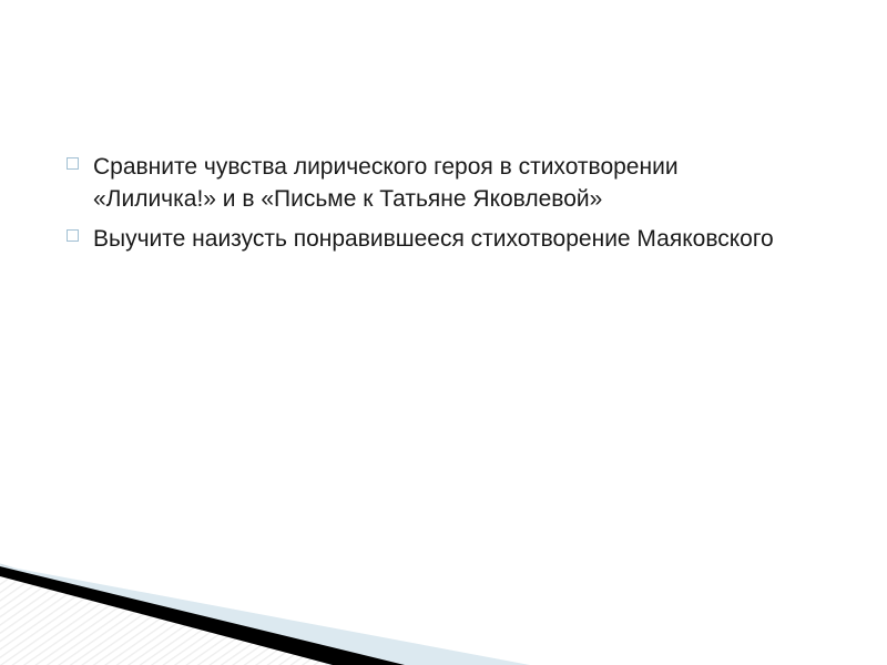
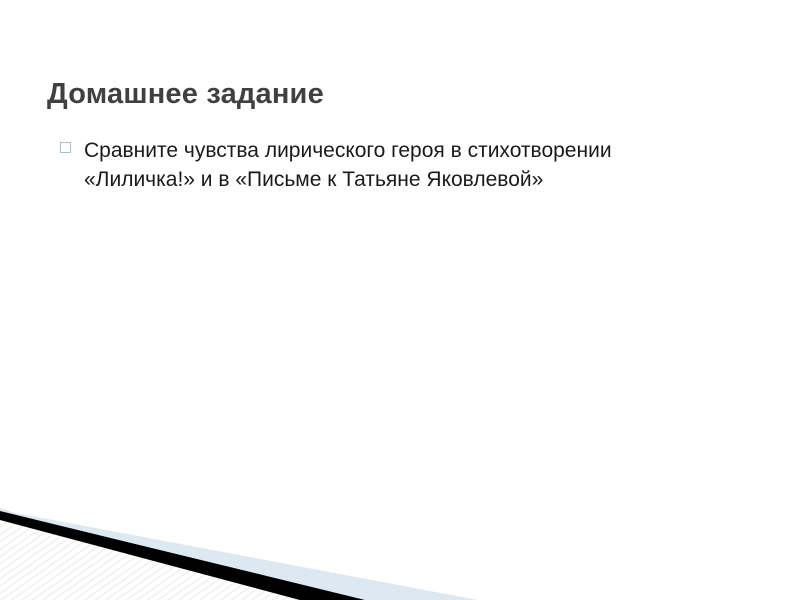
+ Домашнее задание
  Сравните чувства лирического героя в стихотворении «Лиличка!» и в «Письме к Татьяне Яковлевой»
- Выучите наизусть понравившееся стихотворение Маяковского
